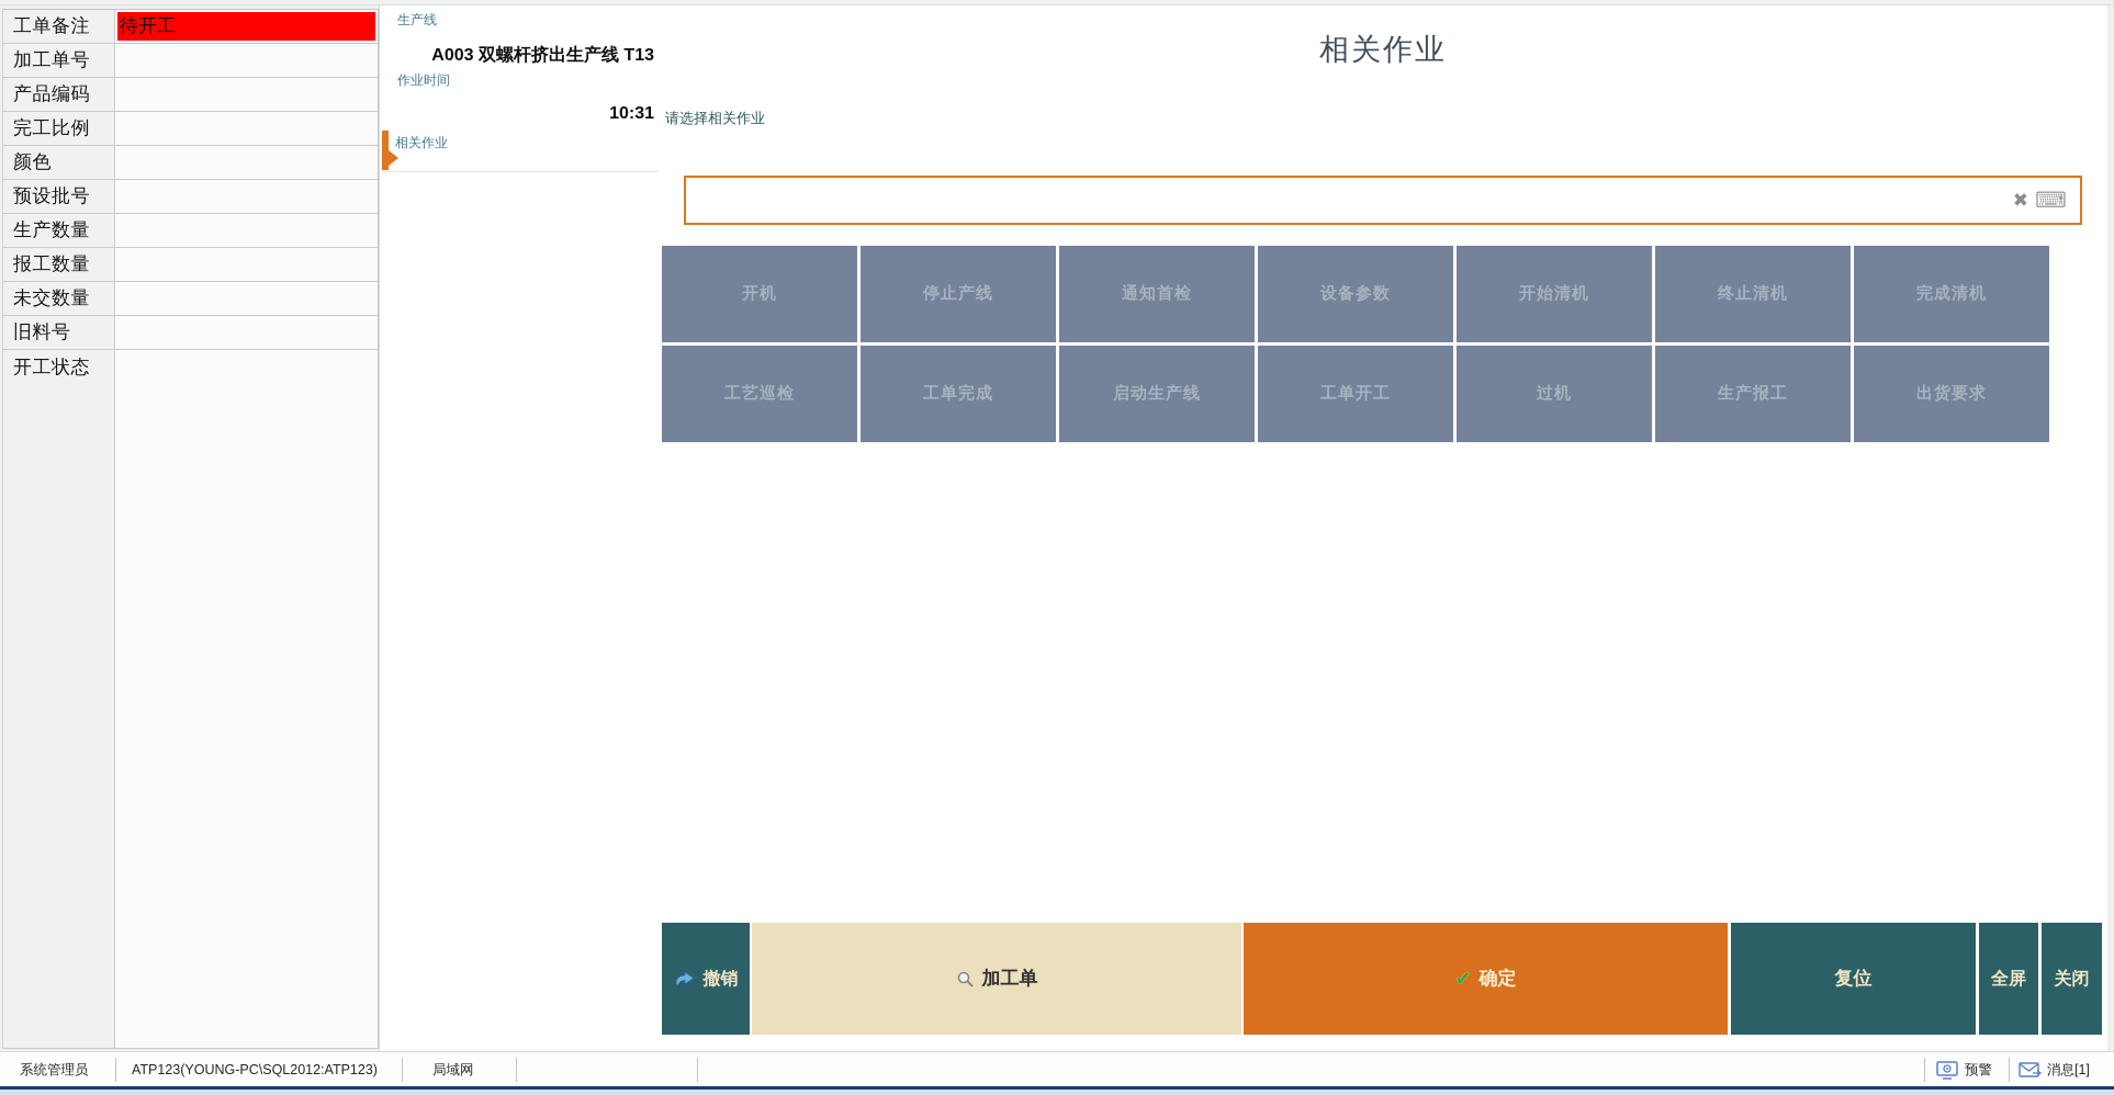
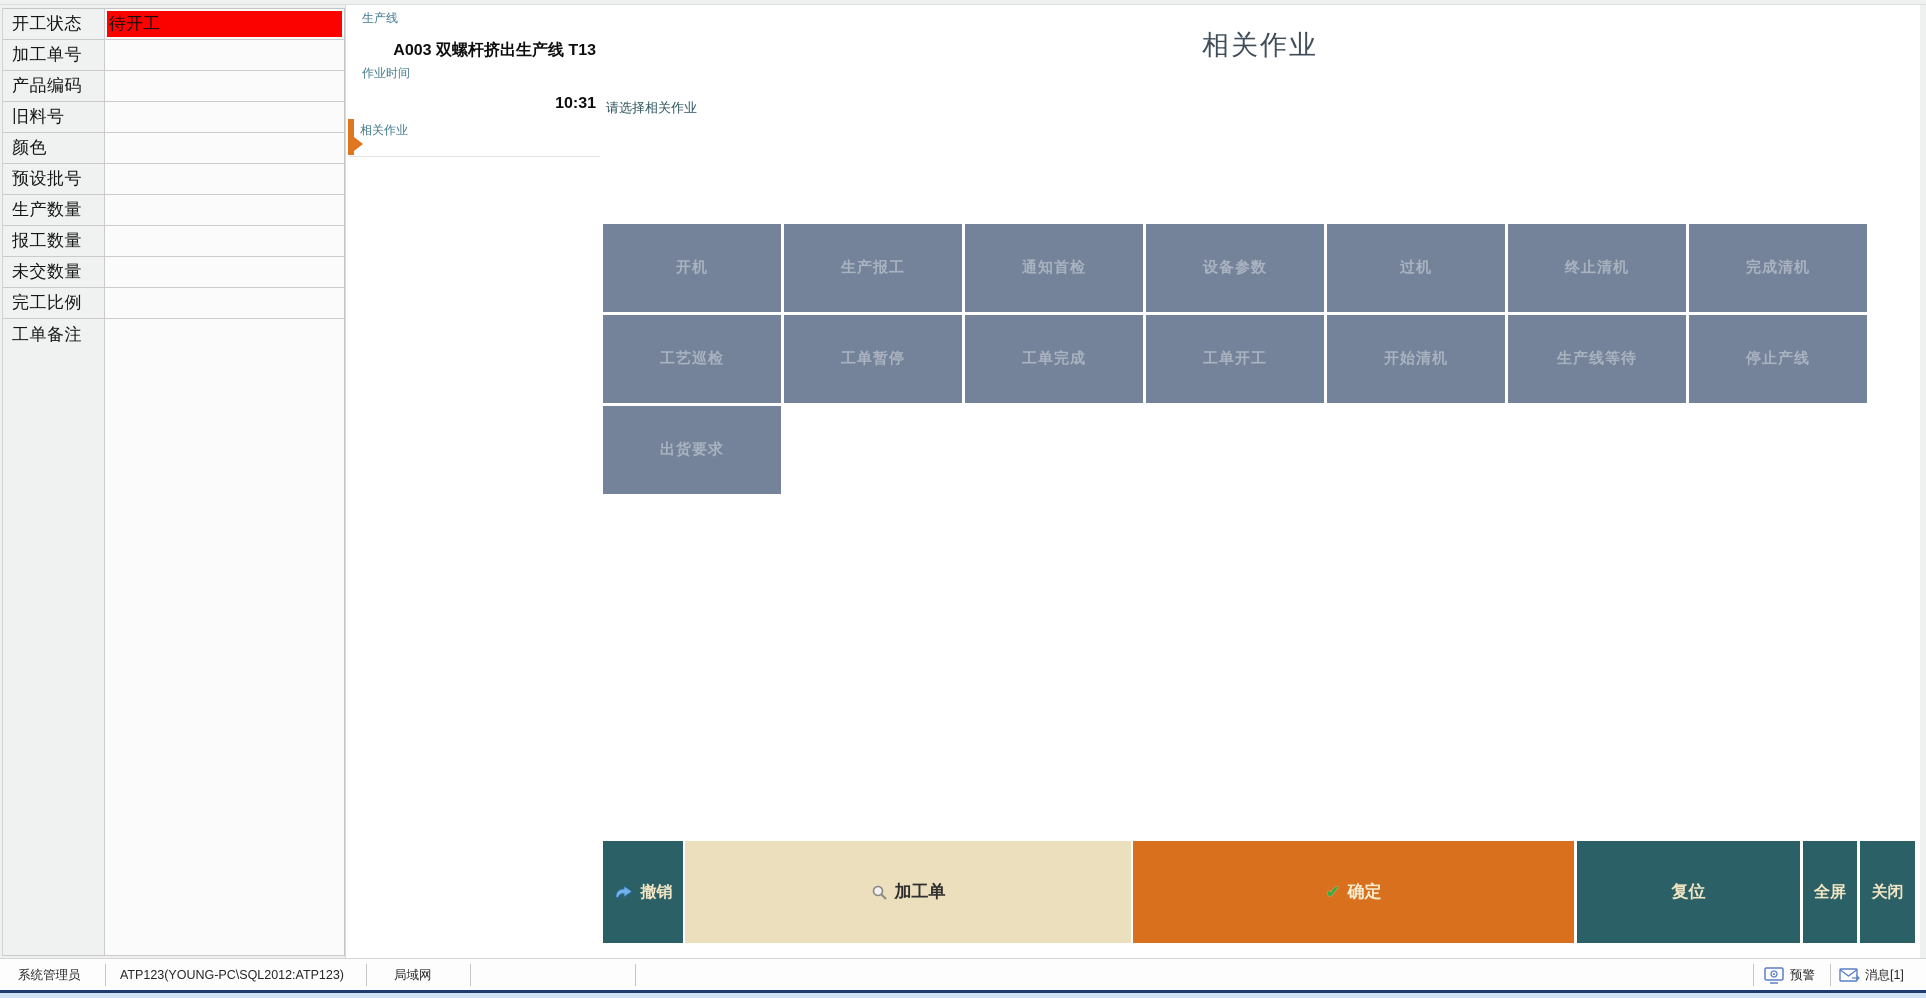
- 工单备注
+ 开工状态
  待开工
  加工单号
  产品编码
- 完工比例
+ 旧料号
  颜色
  预设批号
  生产数量
  报工数量
  未交数量
- 旧料号
+ 完工比例
- 开工状态
+ 工单备注
  生产线
  A003 双螺杆挤出生产线 T13
  作业时间
  10:31
  相关作业
  相关作业
  请选择相关作业
- ✖
- ⌨
  开机
- 停止产线
+ 生产报工
  通知首检
  设备参数
- 开始清机
+ 过机
  终止清机
  完成清机
  工艺巡检
+ 工单暂停
  工单完成
- 启动生产线
  工单开工
- 过机
+ 开始清机
+ 生产线等待
- 生产报工
+ 停止产线
  出货要求
  撤销
  加工单
  ✔
  确定
  复位
  全屏
  关闭
  系统管理员
  ATP123(YOUNG-PC\SQL2012:ATP123)
  局域网
  预警
  消息[1]
